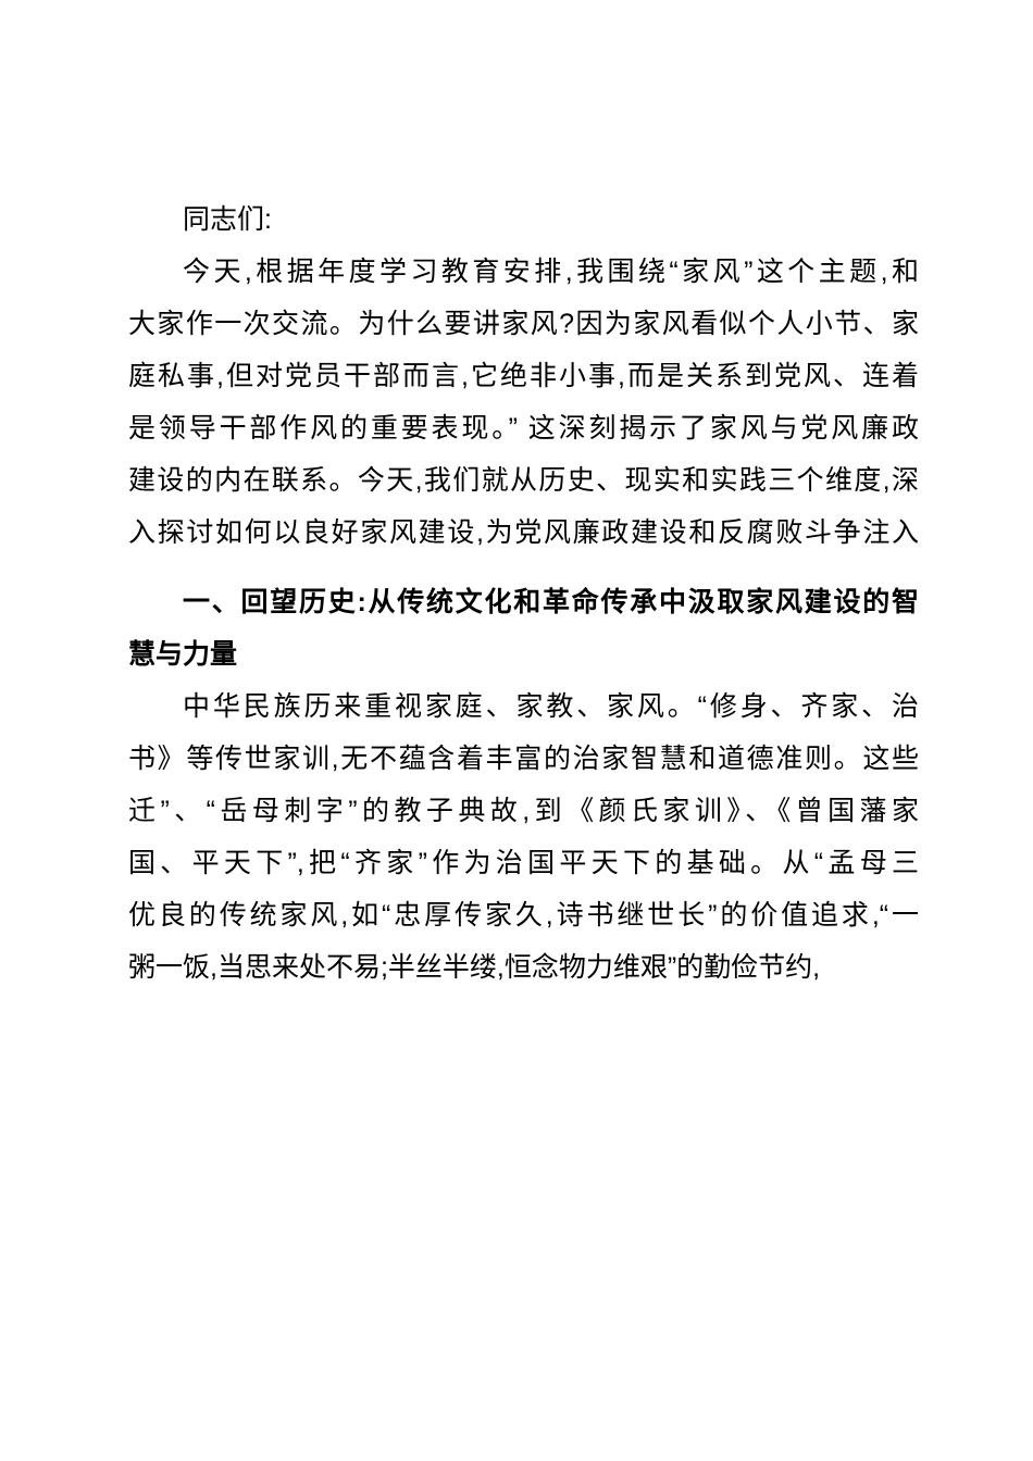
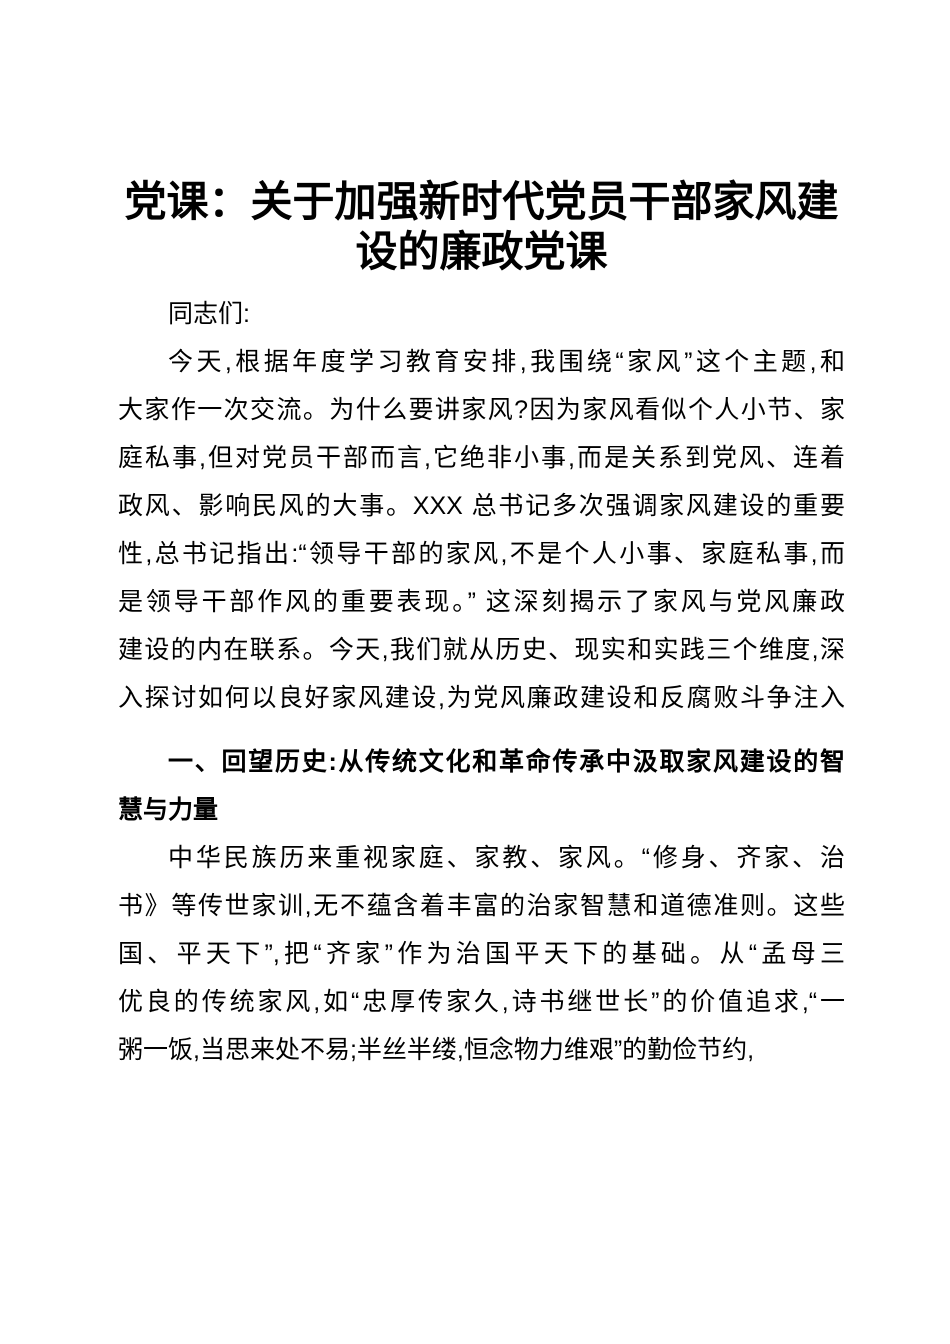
+ 党课：关于加强新时代党员干部家风建
+ 设的廉政党课
  同志们:
  今天,根据年度学习教育安排,我围绕“家风”这个主题,和
  大家作一次交流。为什么要讲家风?因为家风看似个人小节、家
  庭私事,但对党员干部而言,它绝非小事,而是关系到党风、连着
+ 政风、影响民风的大事。XXX 总书记多次强调家风建设的重要
+ 性,总书记指出:“领导干部的家风,不是个人小事、家庭私事,而
  是领导干部作风的重要表现。” 这深刻揭示了家风与党风廉政
  建设的内在联系。今天,我们就从历史、现实和实践三个维度,深
  入探讨如何以良好家风建设,为党风廉政建设和反腐败斗争注入
  一、回望历史:从传统文化和革命传承中汲取家风建设的智
  慧与力量
  中华民族历来重视家庭、家教、家风。“修身、齐家、治
  书》等传世家训,无不蕴含着丰富的治家智慧和道德准则。这些
- 迁”、“岳母刺字”的教子典故,到《颜氏家训》、《曾国藩家
  国、平天下”,把“齐家”作为治国平天下的基础。从“孟母三
  优良的传统家风,如“忠厚传家久,诗书继世长”的价值追求,“一
  粥一饭,当思来处不易;半丝半缕,恒念物力维艰”的勤俭节约,
